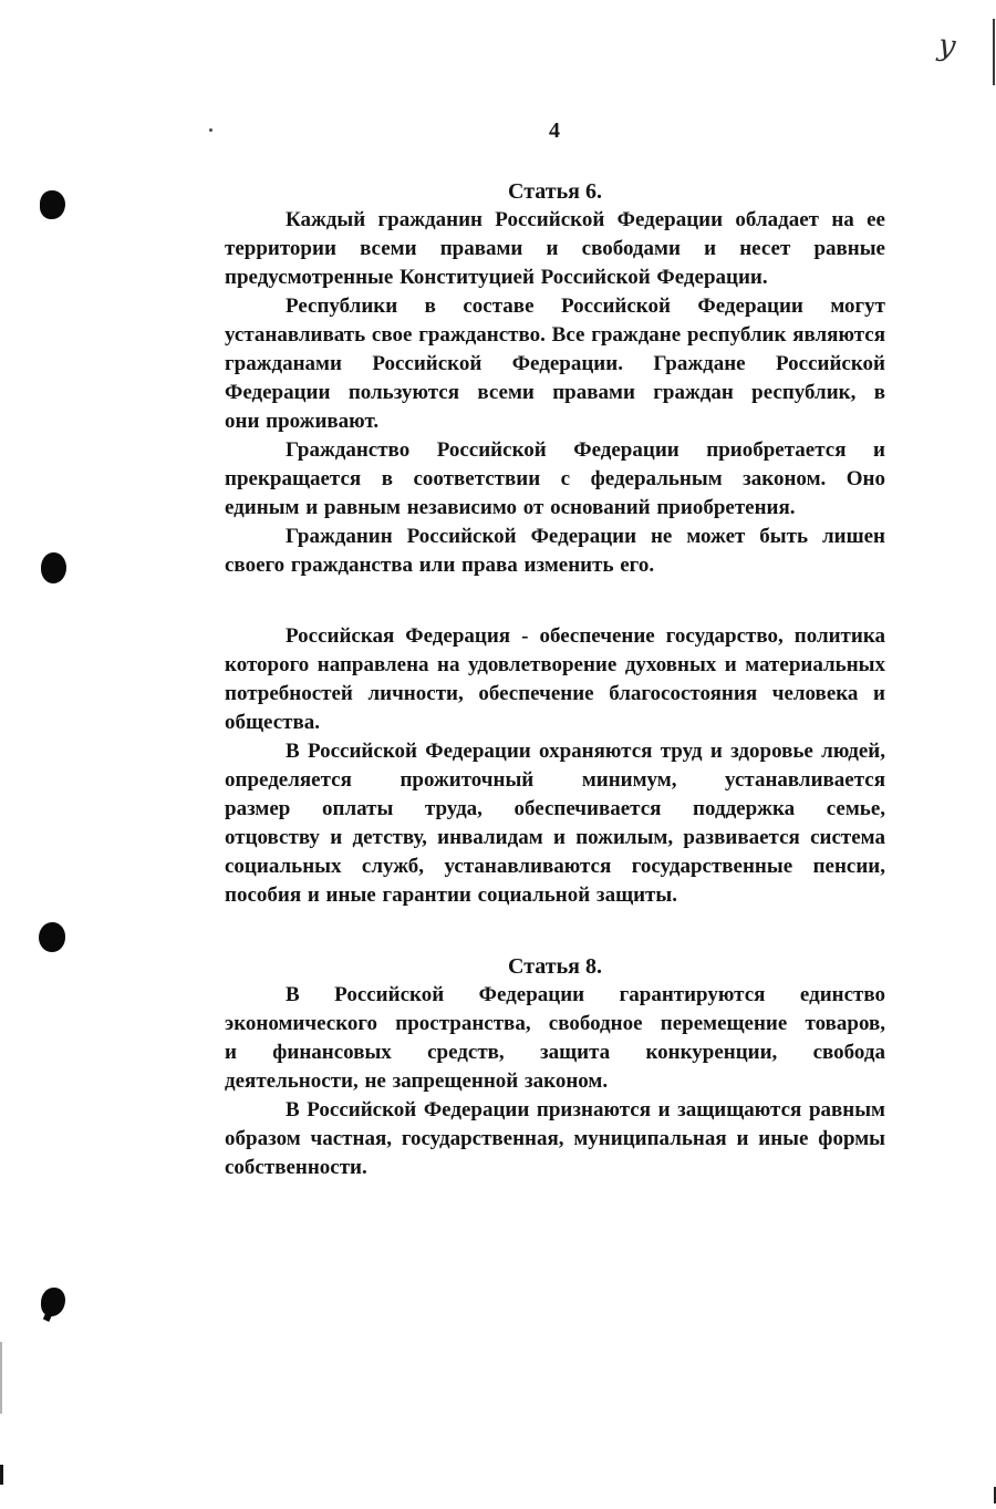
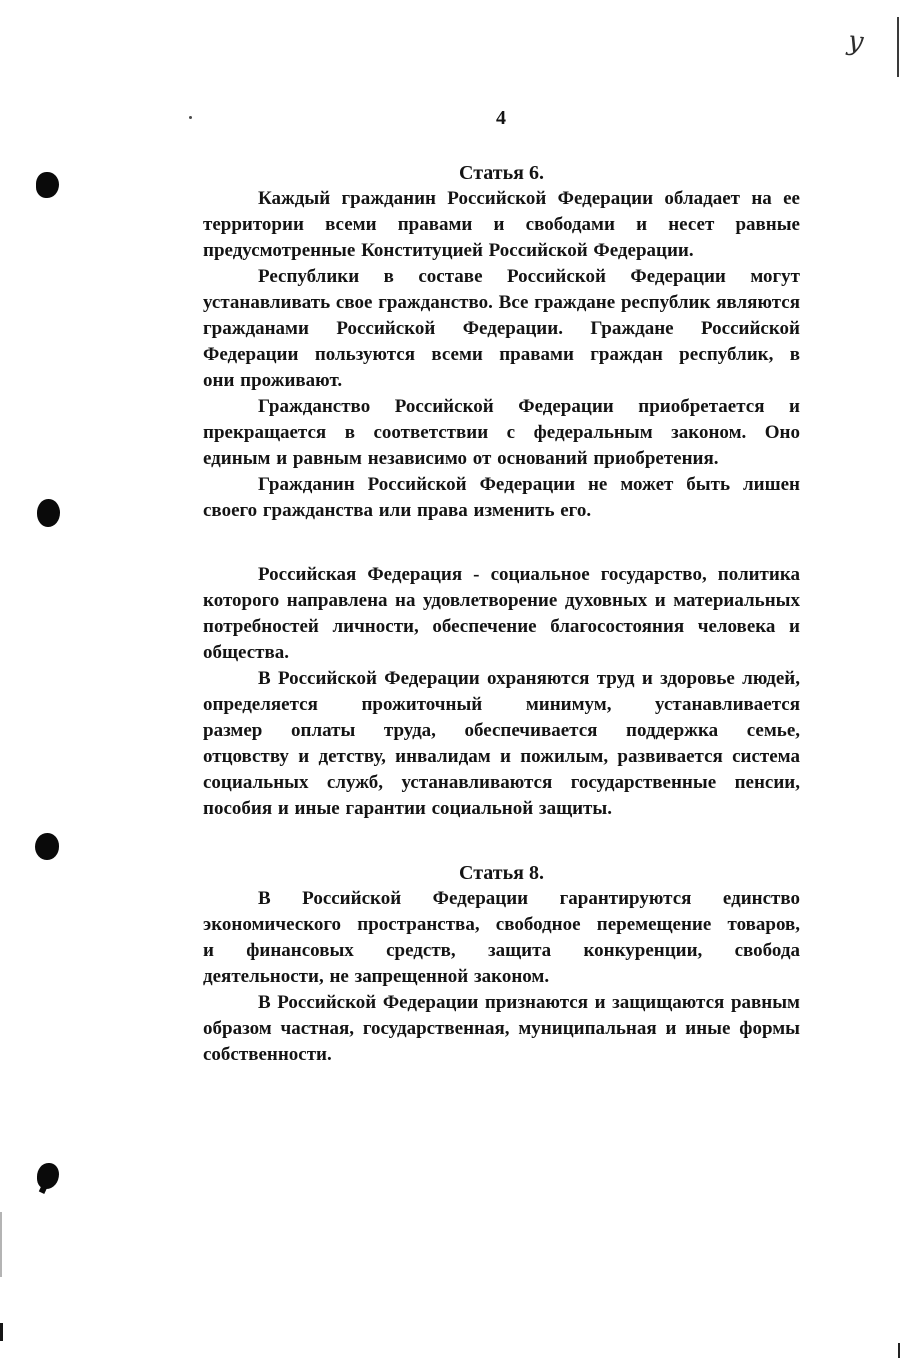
  4
  Статья 6.
  Каждый гражданин Российской Федерации обладает на ее
  территории всеми правами и свободами и несет равные
  предусмотренные Конституцией Российской Федерации.
  Республики в составе Российской Федерации могут
  устанавливать свое гражданство. Все граждане республик являются
  гражданами Российской Федерации. Граждане Российской
  Федерации пользуются всеми правами граждан республик, в
  они проживают.
  Гражданство Российской Федерации приобретается и
  прекращается в соответствии с федеральным законом. Оно
  единым и равным независимо от оснований приобретения.
  Гражданин Российской Федерации не может быть лишен
  своего гражданства или права изменить его.
- Российская Федерация - обеспечение государство, политика
+ Российская Федерация - социальное государство, политика
  которого направлена на удовлетворение духовных и материальных
  потребностей личности, обеспечение благосостояния человека и
  общества.
  В Российской Федерации охраняются труд и здоровье людей,
  определяется прожиточный минимум, устанавливается
  размер оплаты труда, обеспечивается поддержка семье,
  отцовству и детству, инвалидам и пожилым, развивается система
  социальных служб, устанавливаются государственные пенсии,
  пособия и иные гарантии социальной защиты.
  Статья 8.
  В Российской Федерации гарантируются единство
  экономического пространства, свободное перемещение товаров,
  и финансовых средств, защита конкуренции, свобода
  деятельности, не запрещенной законом.
  В Российской Федерации признаются и защищаются равным
  образом частная, государственная, муниципальная и иные формы
  собственности.
